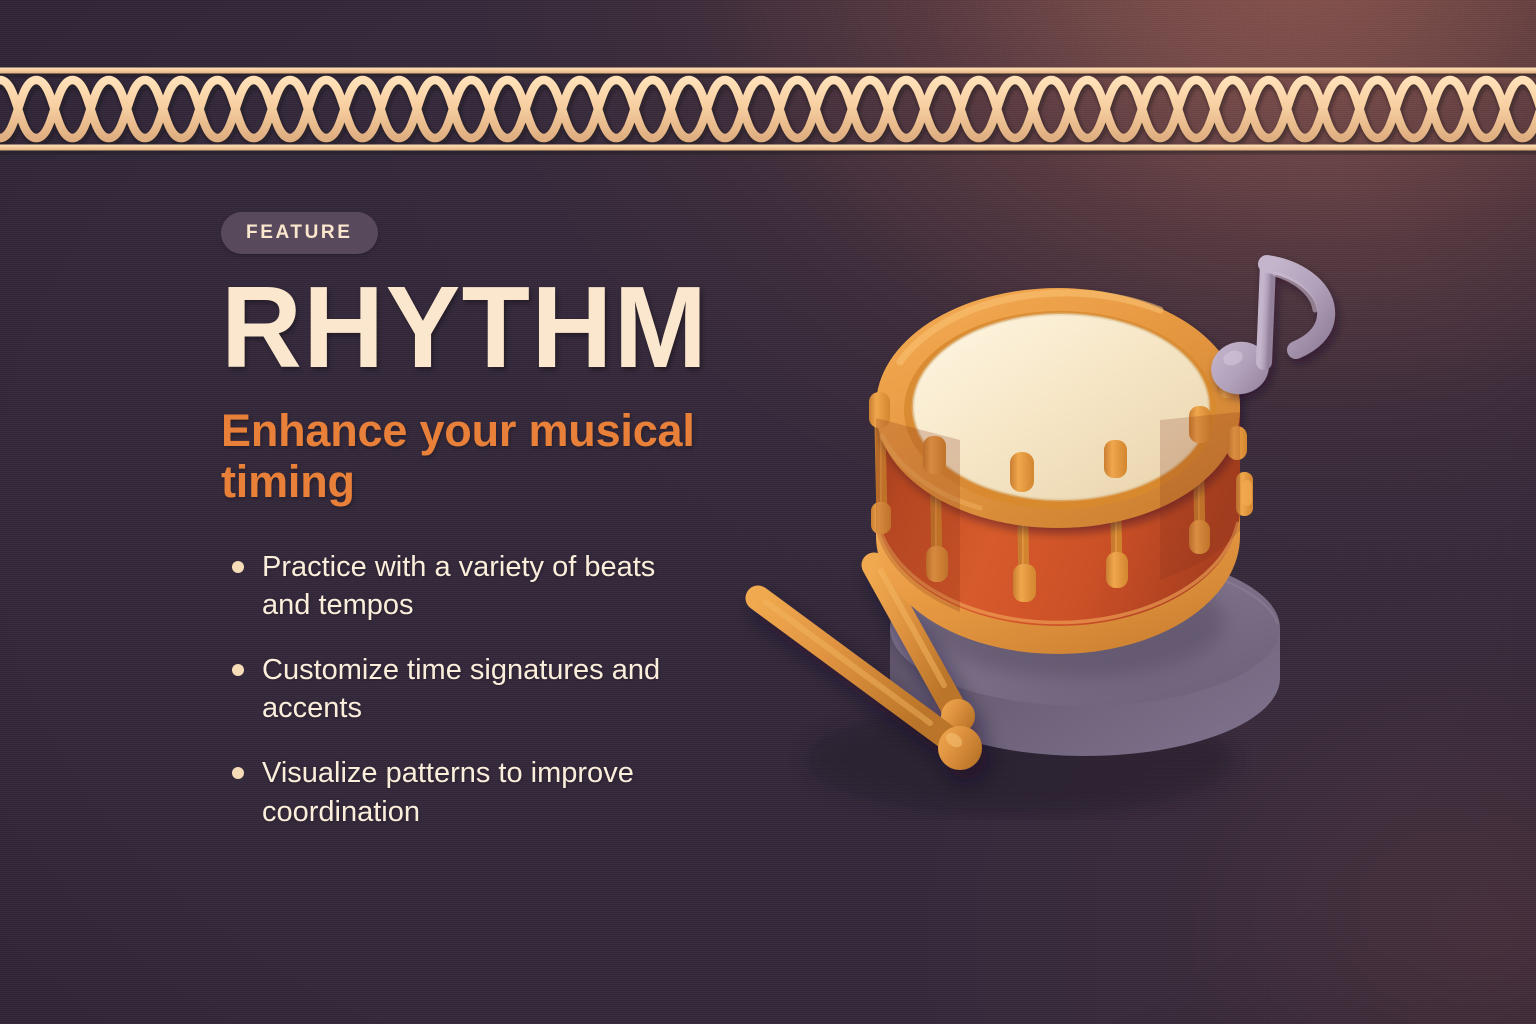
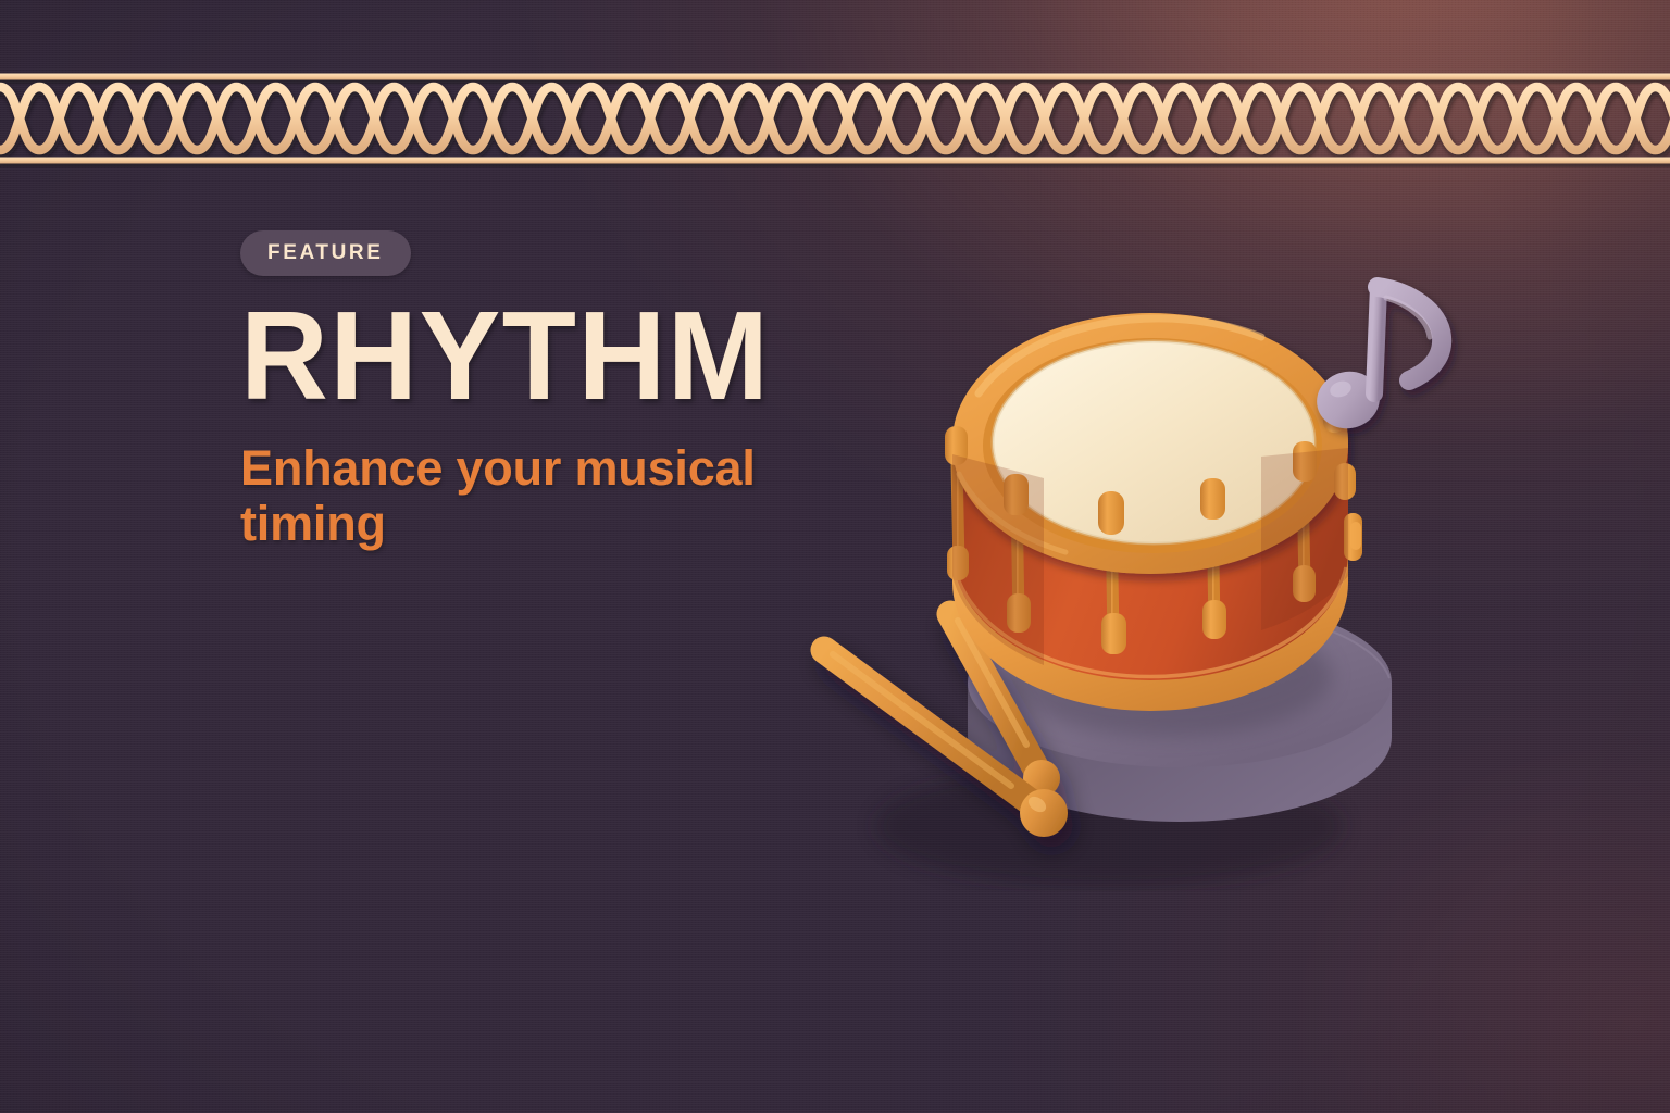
  FEATURE
  RHYTHM
  Enhance your musical timing
- Practice with a variety of beats and tempos
- Customize time signatures and accents
- Visualize patterns to improve coordination
